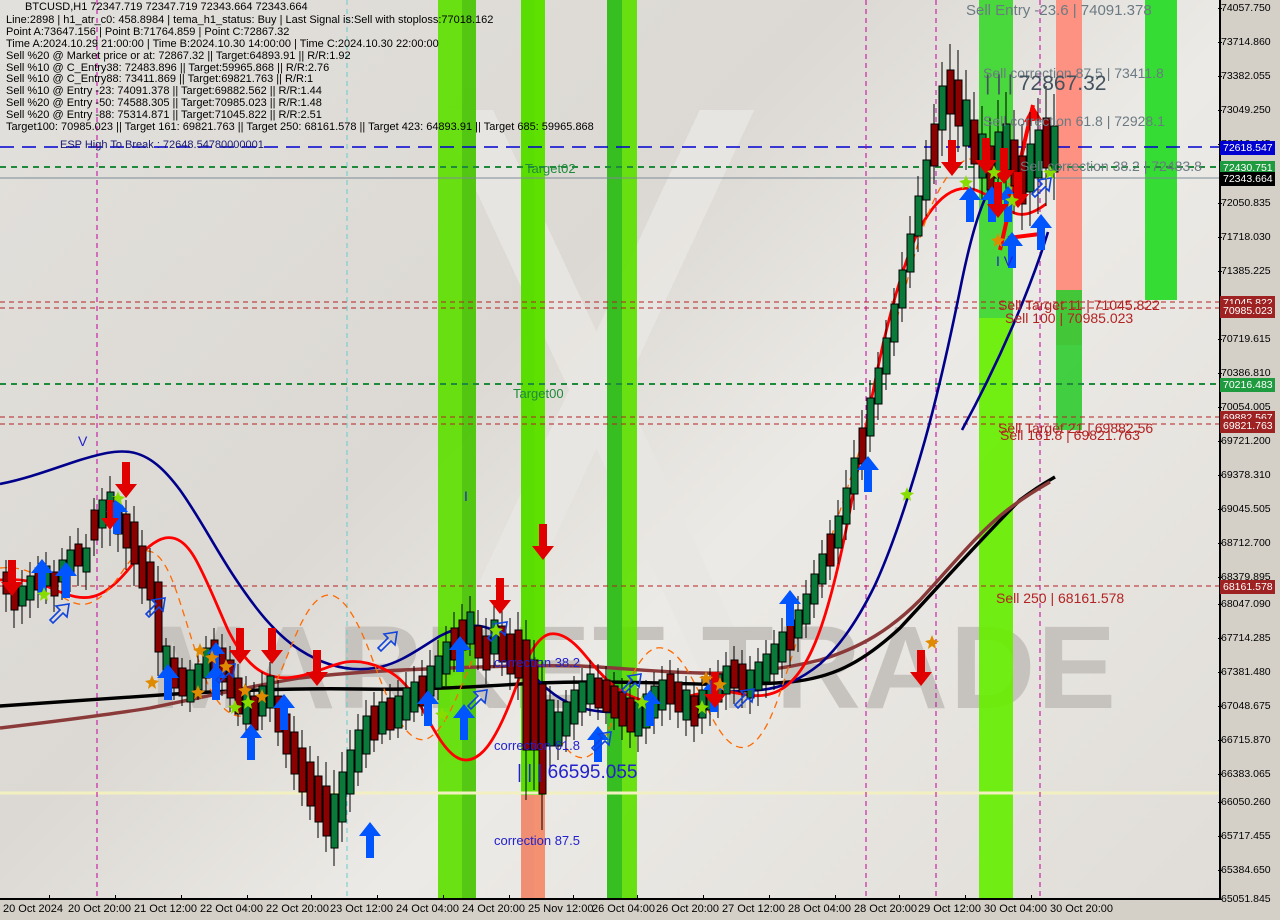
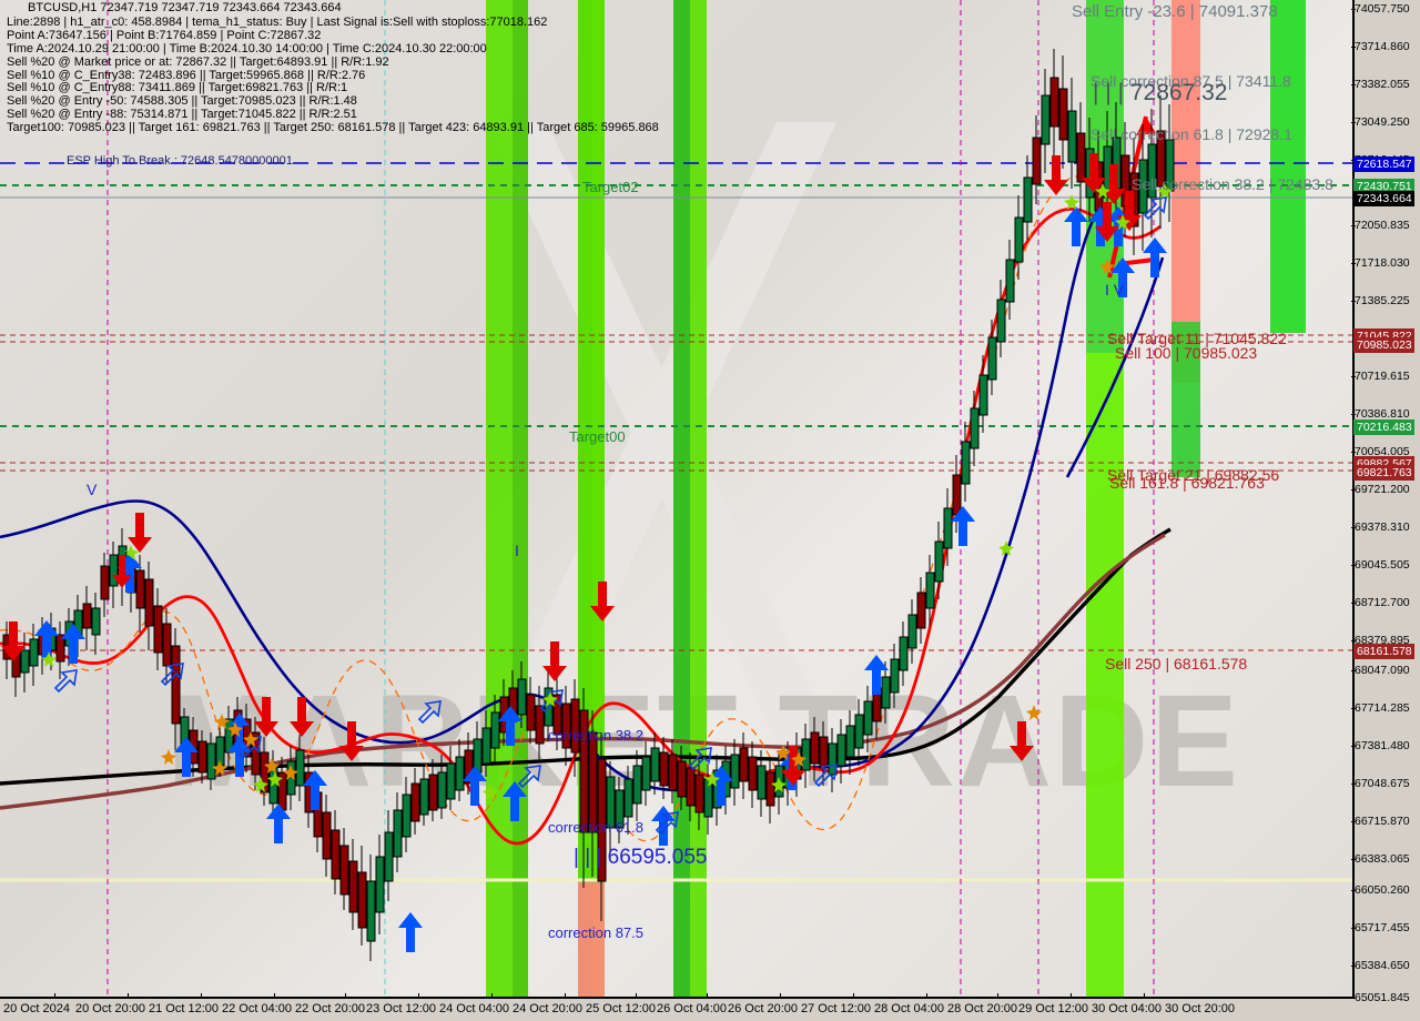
  Sell Entry -23.6 | 74091.378
  Sell correction 87.5 | 73411.8
  | | | 72867.32
  Sell correction 61.8 | 72928.1
  Sell correction 38.2 | 72483.8
  Sell Target 11 | 71045.822
  Sell 100 | 70985.023
  Sell Target 21 | 69882.56
  Sell 161.8 | 69821.763
  Sell 250 | 68161.578
  correction 38.2
  correction 61.8
  correction 87.5
  | | | 66595.055
  Target02
  Target00
  V
  I
  I V
  BTCUSD,H1 72347.719 72347.719 72343.664 72343.664
  Line:2898 | h1_atr_c0: 458.8984 | tema_h1_status: Buy | Last Signal is:Sell with stoploss:77018.162
  Point A:73647.156 | Point B:71764.859 | Point C:72867.32
  Time A:2024.10.29 21:00:00 | Time B:2024.10.30 14:00:00 | Time C:2024.10.30 22:00:00
  Sell %20 @ Market price or at: 72867.32 || Target:64893.91 || R/R:1.92
  Sell %10 @ C_Entry38: 72483.896 || Target:59965.868 || R/R:2.76
  Sell %10 @ C_Entry88: 73411.869 || Target:69821.763 || R/R:1
- Sell %10 @ Entry -23: 74091.378 || Target:69882.562 || R/R:1.44
  Sell %20 @ Entry -50: 74588.305 || Target:70985.023 || R/R:1.48
  Sell %20 @ Entry -88: 75314.871 || Target:71045.822 || R/R:2.51
  Target100: 70985.023 || Target 161: 69821.763 || Target 250: 68161.578 || Target 423: 64893.91 || Target 685: 59965.868
  ESP High To Break : 72648.54780000001
  74057.750
  73714.860
  73382.055
  73049.250
  72050.835
  71718.030
  71385.225
  70719.615
  70386.810
  70054.005
  69721.200
  69378.310
  69045.505
  68712.700
  68379.895
  68047.090
  67714.285
  67381.480
  67048.675
  66715.870
  66383.065
  66050.260
  65717.455
  65384.650
  65051.845
  72618.547
  72430.751
  72343.664
  71045.822
  70985.023
  70216.483
  69882.567
  69821.763
  68161.578
  20 Oct 2024
  20 Oct 20:00
  21 Oct 12:00
  22 Oct 04:00
  22 Oct 20:00
  23 Oct 12:00
  24 Oct 04:00
  24 Oct 20:00
- 25 Nov 12:00
+ 25 Oct 12:00
  26 Oct 04:00
  26 Oct 20:00
  27 Oct 12:00
  28 Oct 04:00
  28 Oct 20:00
  29 Oct 12:00
  30 Oct 04:00
  30 Oct 20:00
